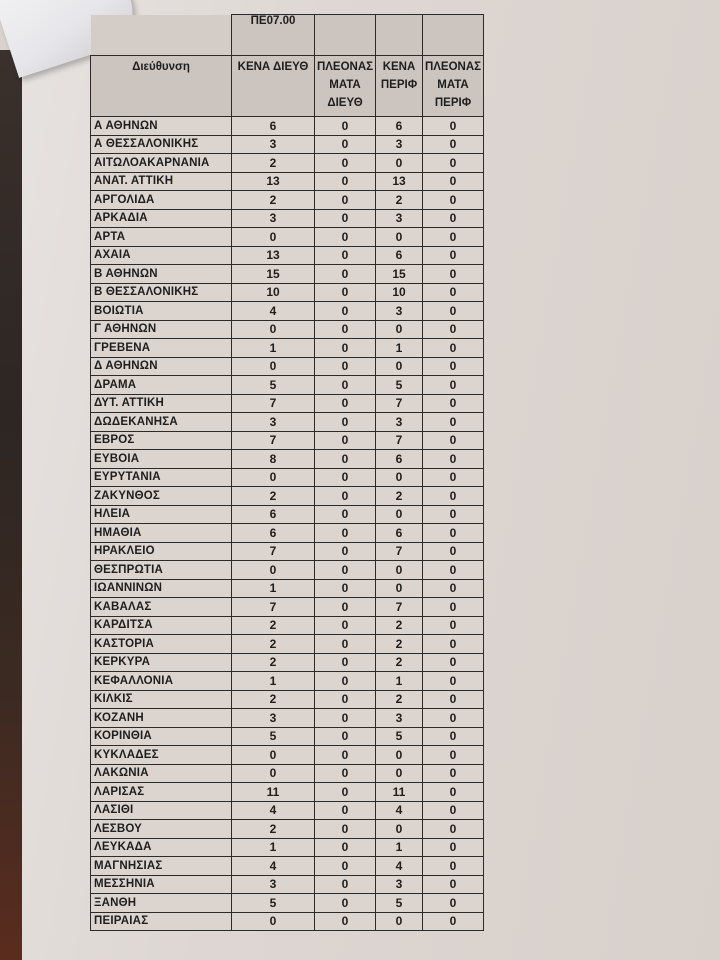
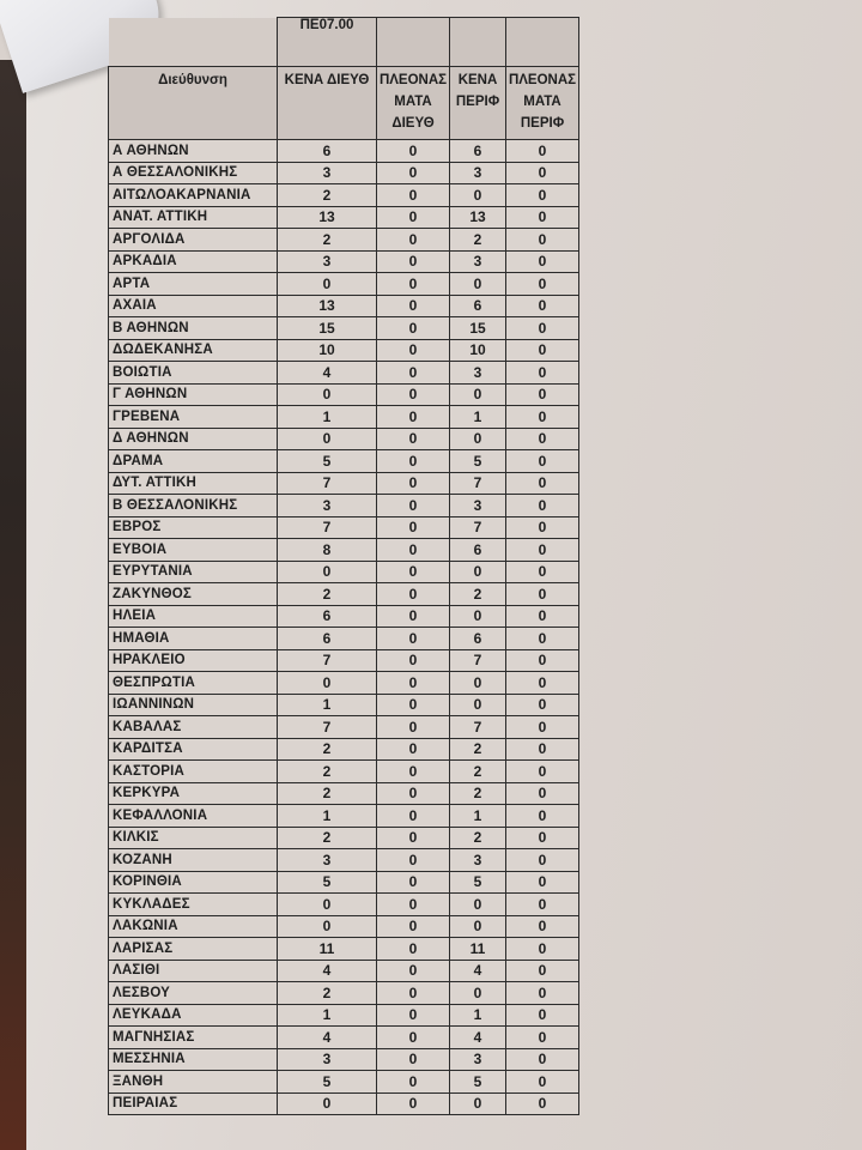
  	ΠΕ07.00
  Διεύθυνση	ΚΕΝΑ ΔΙΕΥΘ	ΠΛΕΟΝΑΣ ΜΑΤΑ ΔΙΕΥΘ	ΚΕΝΑ ΠΕΡΙΦ	ΠΛΕΟΝΑΣ ΜΑΤΑ ΠΕΡΙΦ
  Α ΑΘΗΝΩΝ	6	0	6	0
  Α ΘΕΣΣΑΛΟΝΙΚΗΣ	3	0	3	0
  ΑΙΤΩΛΟΑΚΑΡΝΑΝΙΑ	2	0	0	0
  ΑΝΑΤ. ΑΤΤΙΚΗ	13	0	13	0
  ΑΡΓΟΛΙΔΑ	2	0	2	0
  ΑΡΚΑΔΙΑ	3	0	3	0
  ΑΡΤΑ	0	0	0	0
  ΑΧΑΙΑ	13	0	6	0
  Β ΑΘΗΝΩΝ	15	0	15	0
- Β ΘΕΣΣΑΛΟΝΙΚΗΣ	10	0	10	0
+ ΔΩΔΕΚΑΝΗΣΑ	10	0	10	0
  ΒΟΙΩΤΙΑ	4	0	3	0
  Γ ΑΘΗΝΩΝ	0	0	0	0
  ΓΡΕΒΕΝΑ	1	0	1	0
  Δ ΑΘΗΝΩΝ	0	0	0	0
  ΔΡΑΜΑ	5	0	5	0
  ΔΥΤ. ΑΤΤΙΚΗ	7	0	7	0
- ΔΩΔΕΚΑΝΗΣΑ	3	0	3	0
+ Β ΘΕΣΣΑΛΟΝΙΚΗΣ	3	0	3	0
  ΕΒΡΟΣ	7	0	7	0
  ΕΥΒΟΙΑ	8	0	6	0
  ΕΥΡΥΤΑΝΙΑ	0	0	0	0
  ΖΑΚΥΝΘΟΣ	2	0	2	0
  ΗΛΕΙΑ	6	0	0	0
  ΗΜΑΘΙΑ	6	0	6	0
  ΗΡΑΚΛΕΙΟ	7	0	7	0
  ΘΕΣΠΡΩΤΙΑ	0	0	0	0
  ΙΩΑΝΝΙΝΩΝ	1	0	0	0
  ΚΑΒΑΛΑΣ	7	0	7	0
  ΚΑΡΔΙΤΣΑ	2	0	2	0
  ΚΑΣΤΟΡΙΑ	2	0	2	0
  ΚΕΡΚΥΡΑ	2	0	2	0
  ΚΕΦΑΛΛΟΝΙΑ	1	0	1	0
  ΚΙΛΚΙΣ	2	0	2	0
  ΚΟΖΑΝΗ	3	0	3	0
  ΚΟΡΙΝΘΙΑ	5	0	5	0
  ΚΥΚΛΑΔΕΣ	0	0	0	0
  ΛΑΚΩΝΙΑ	0	0	0	0
  ΛΑΡΙΣΑΣ	11	0	11	0
  ΛΑΣΙΘΙ	4	0	4	0
  ΛΕΣΒΟΥ	2	0	0	0
  ΛΕΥΚΑΔΑ	1	0	1	0
  ΜΑΓΝΗΣΙΑΣ	4	0	4	0
  ΜΕΣΣΗΝΙΑ	3	0	3	0
  ΞΑΝΘΗ	5	0	5	0
  ΠΕΙΡΑΙΑΣ	0	0	0	0
